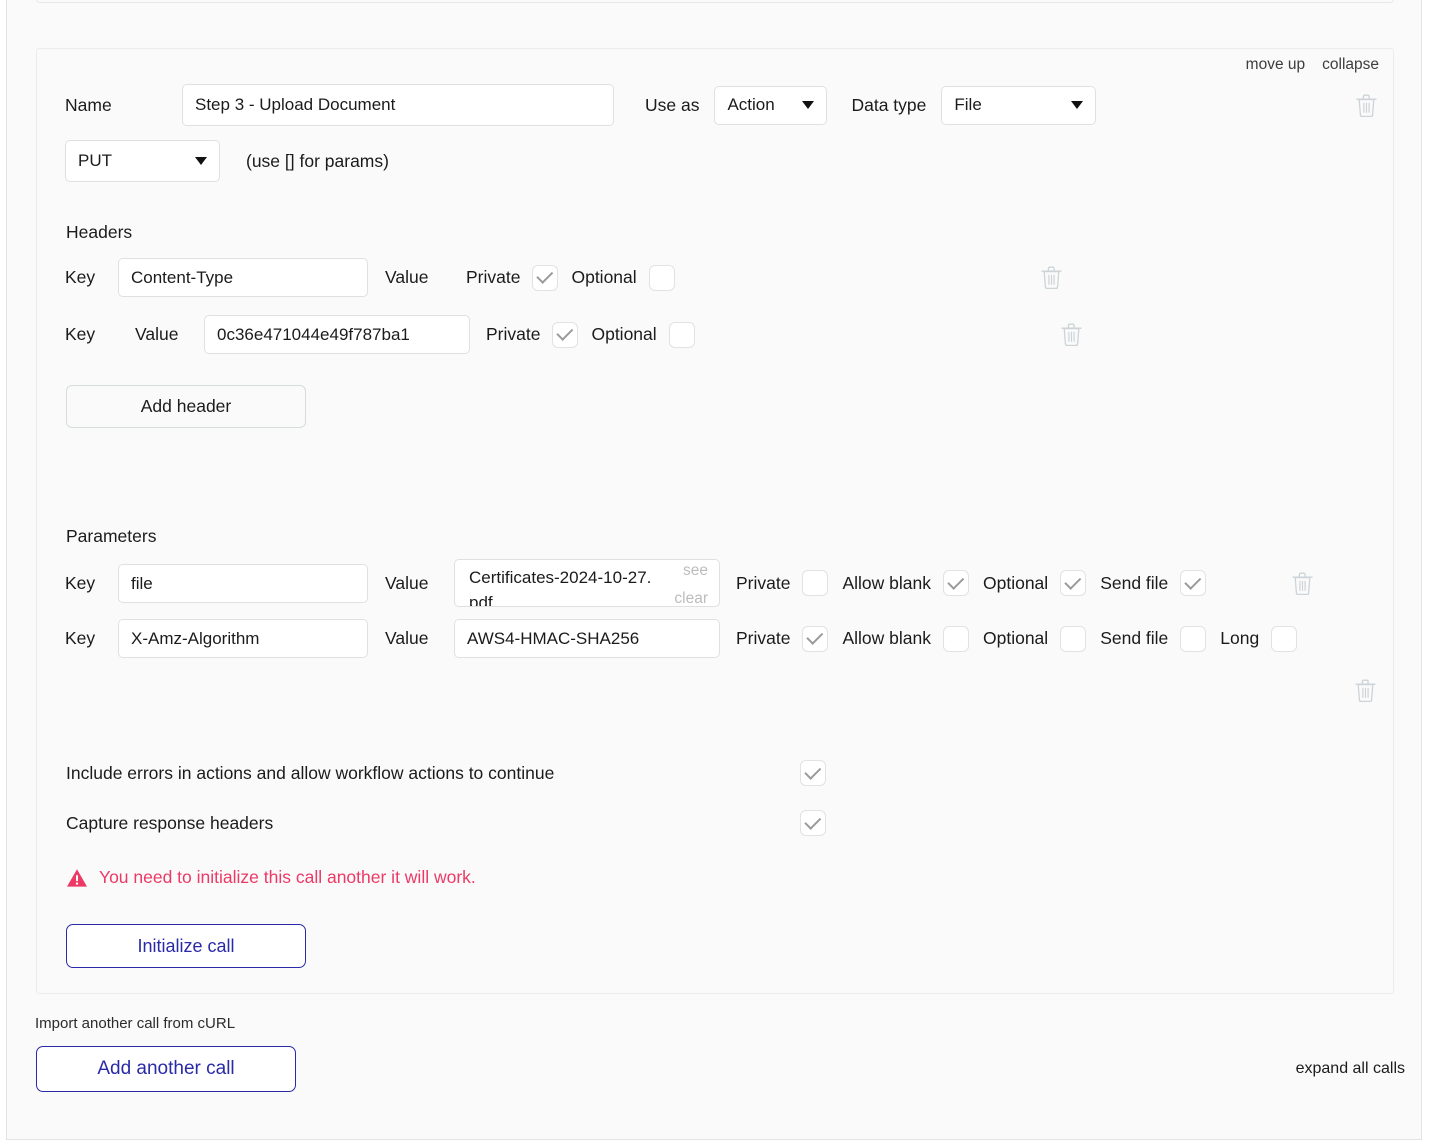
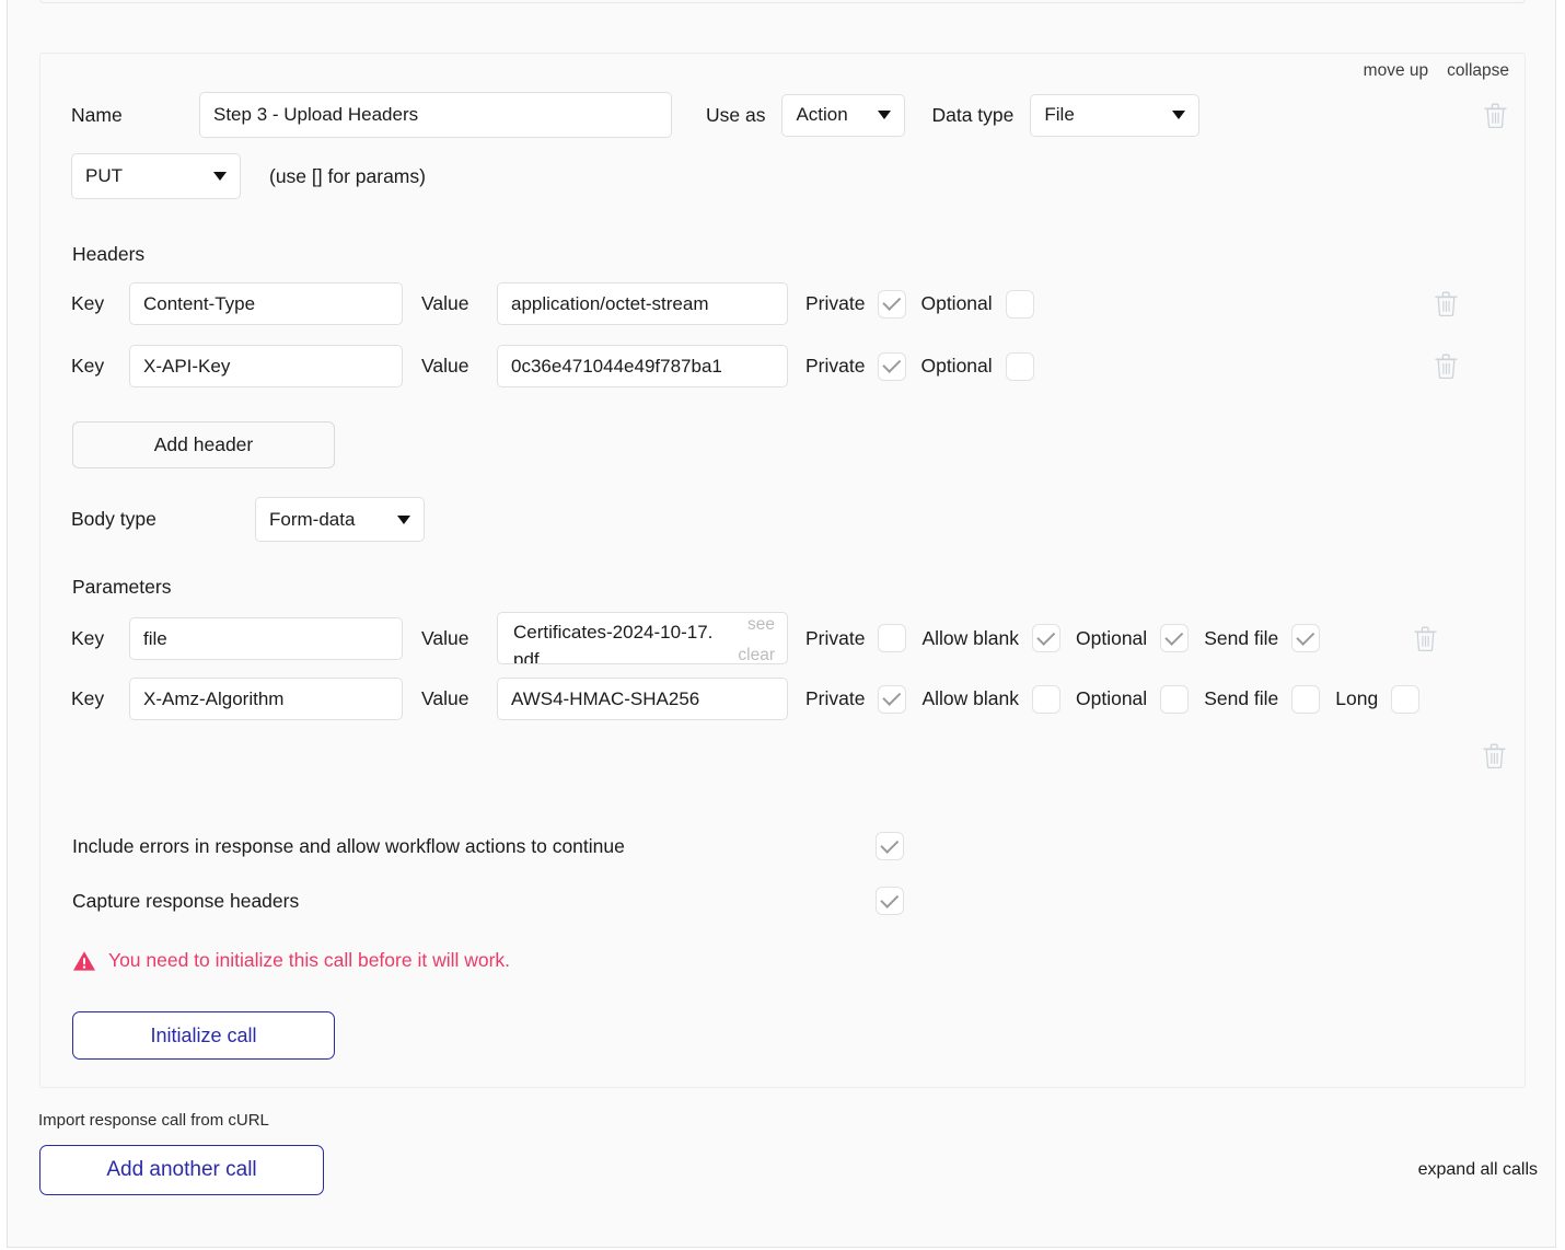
  move up
  collapse
  Name
- Step 3 - Upload Document
+ Step 3 - Upload Headers
  Use as
  Action
  Data type
  File
  PUT
  (use [] for params)
  Headers
  Key
  Content-Type
  Value
+ application/octet-stream
  Private
  Optional
  Key
+ X-API-Key
  Value
  0c36e471044e49f787ba1
  Private
  Optional
  Add header
+ Body type
+ Form-data
  Parameters
  Key
  file
  Value
- Certificates-2024-10-27.pdf
+ Certificates-2024-10-17.pdf
  see
  clear
  Private
  Allow blank
  Optional
  Send file
  Key
  X-Amz-Algorithm
  Value
  AWS4-HMAC-SHA256
  Private
  Allow blank
  Optional
  Send file
  Long
- Include errors in actions and allow workflow actions to continue
+ Include errors in response and allow workflow actions to continue
  Capture response headers
- You need to initialize this call another it will work.
+ You need to initialize this call before it will work.
  Initialize call
- Import another call from cURL
+ Import response call from cURL
  Add another call
  expand all calls
